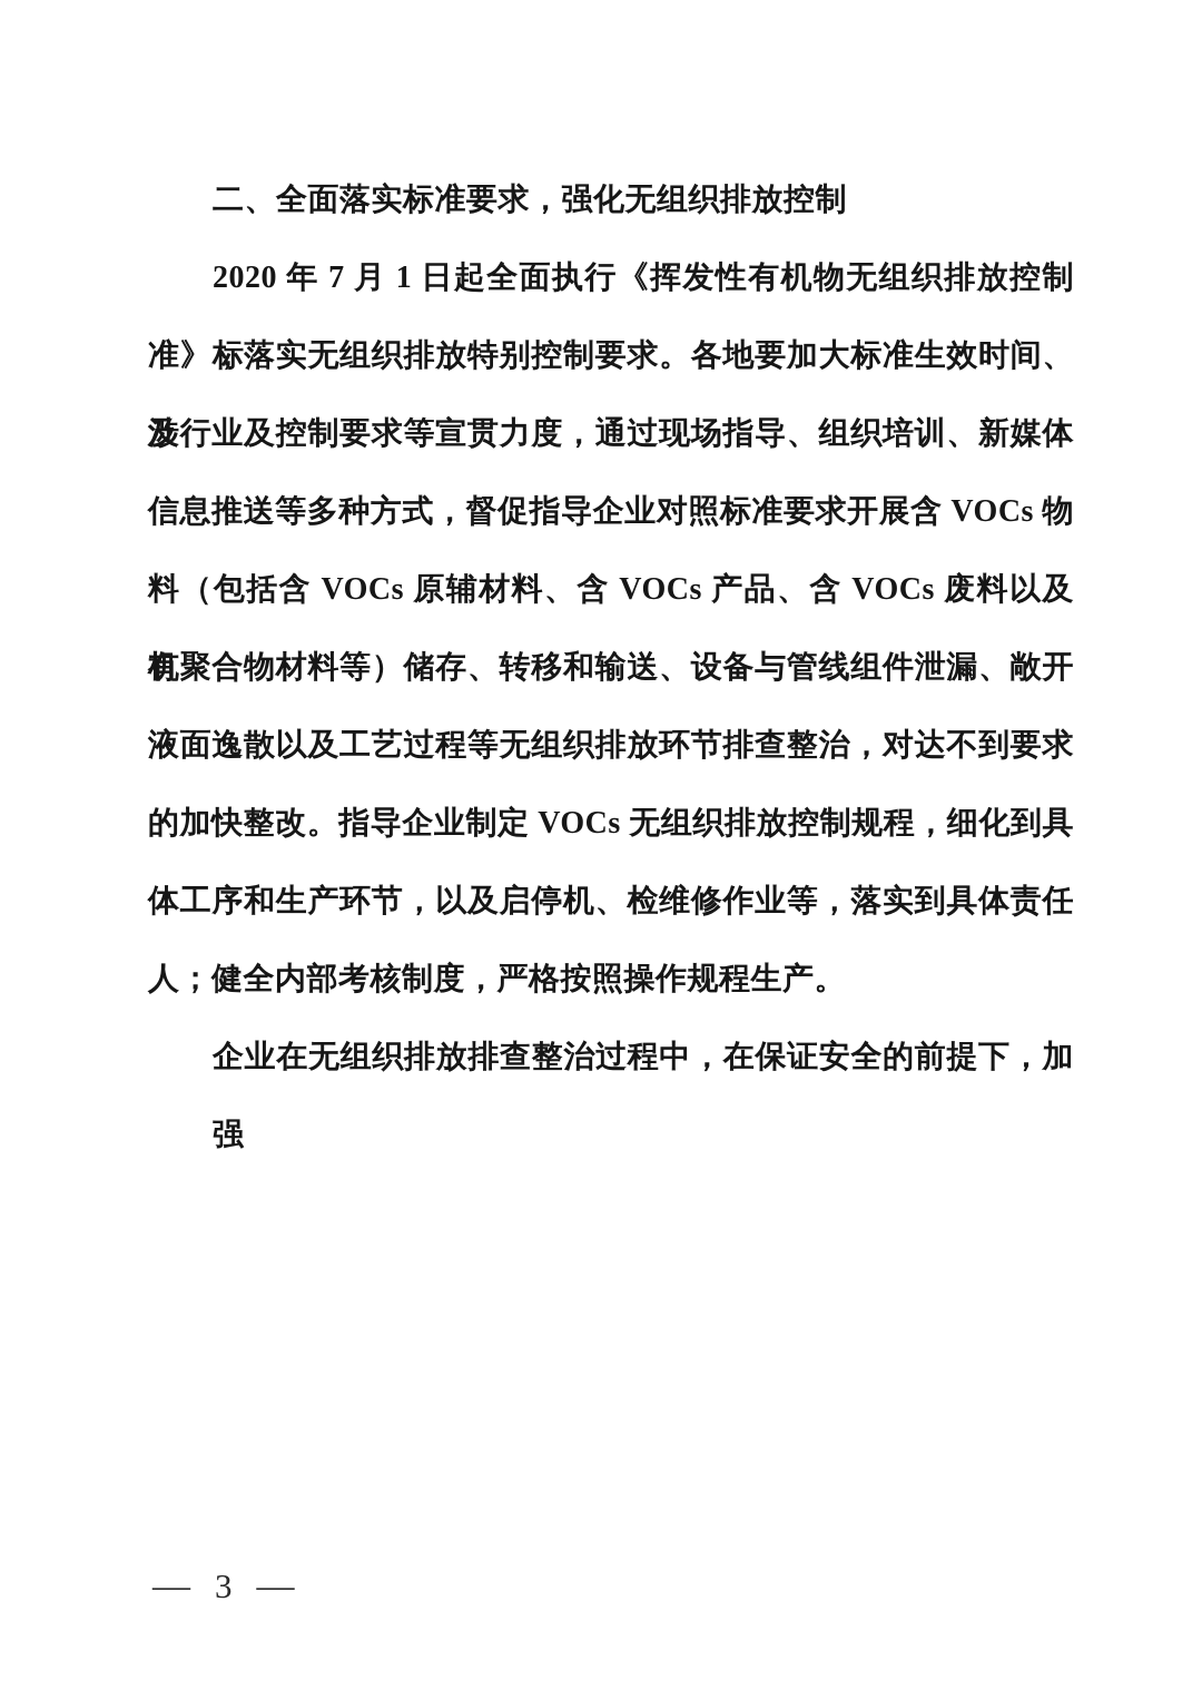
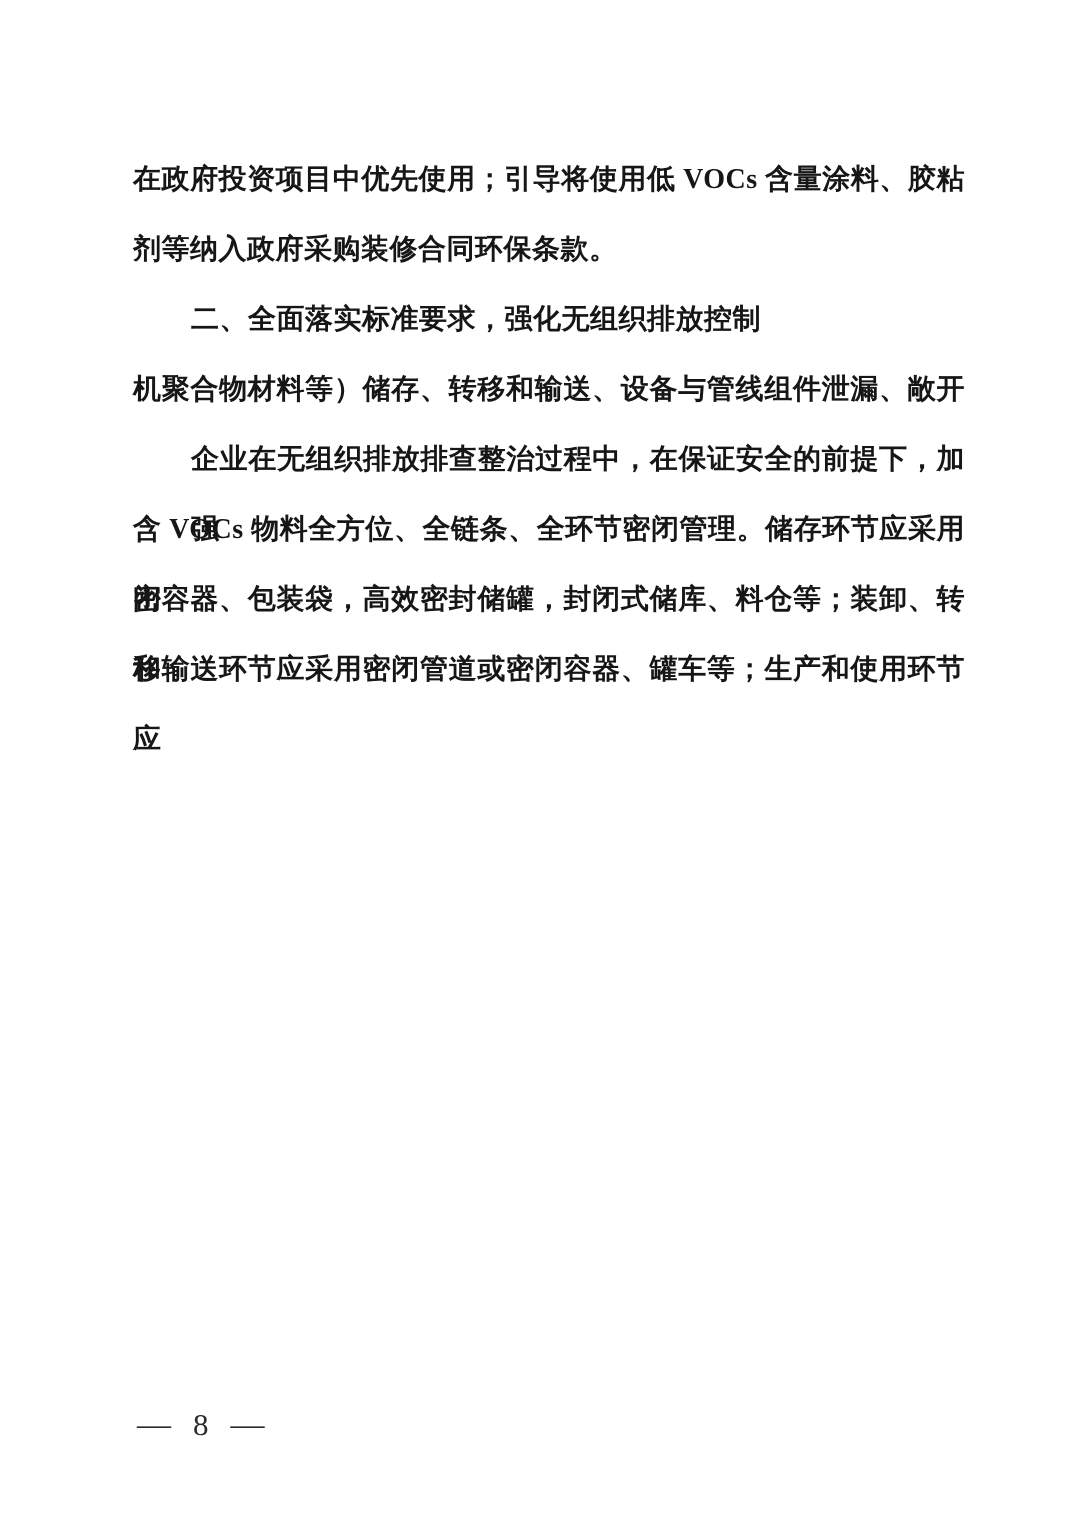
+ 在政府投资项目中优先使用；引导将使用低 VOCs 含量涂料、胶粘
+ 剂等纳入政府采购装修合同环保条款。
  二、全面落实标准要求，强化无组织排放控制
- 2020 年 7 月 1 日起全面执行《挥发性有机物无组织排放控制标
- 准》，落实无组织排放特别控制要求。各地要加大标准生效时间、涉
- 及行业及控制要求等宣贯力度，通过现场指导、组织培训、新媒体
- 信息推送等多种方式，督促指导企业对照标准要求开展含 VOCs 物
- 料（包括含 VOCs 原辅材料、含 VOCs 产品、含 VOCs 废料以及有
  机聚合物材料等）储存、转移和输送、设备与管线组件泄漏、敞开
- 液面逸散以及工艺过程等无组织排放环节排查整治，对达不到要求
- 的加快整改。指导企业制定 VOCs 无组织排放控制规程，细化到具
- 体工序和生产环节，以及启停机、检维修作业等，落实到具体责任
- 人；健全内部考核制度，严格按照操作规程生产。
  企业在无组织排放排查整治过程中，在保证安全的前提下，加强
+ 含 VOCs 物料全方位、全链条、全环节密闭管理。储存环节应采用密
+ 闭容器、包装袋，高效密封储罐，封闭式储库、料仓等；装卸、转移
+ 和输送环节应采用密闭管道或密闭容器、罐车等；生产和使用环节应
  —
- 3
+ 8
  —
